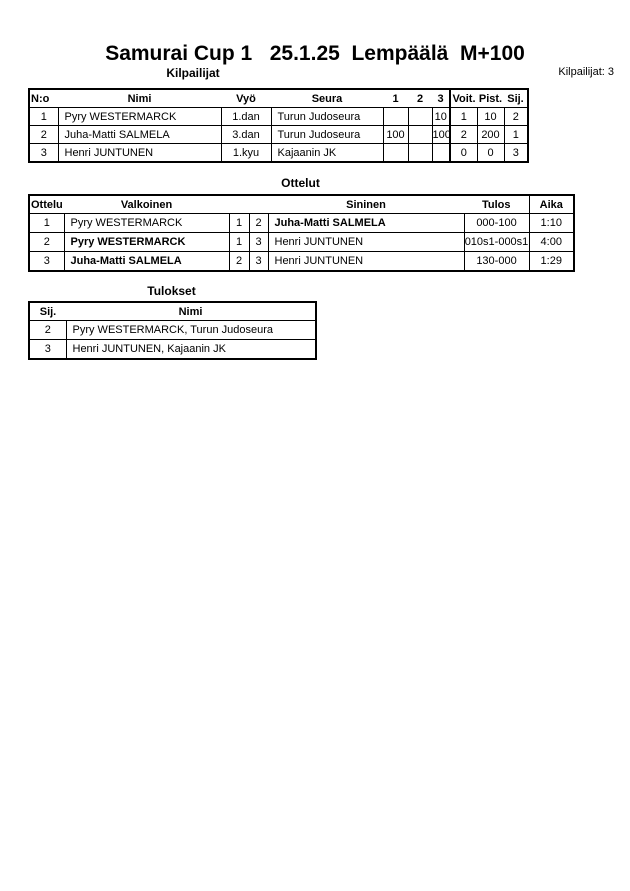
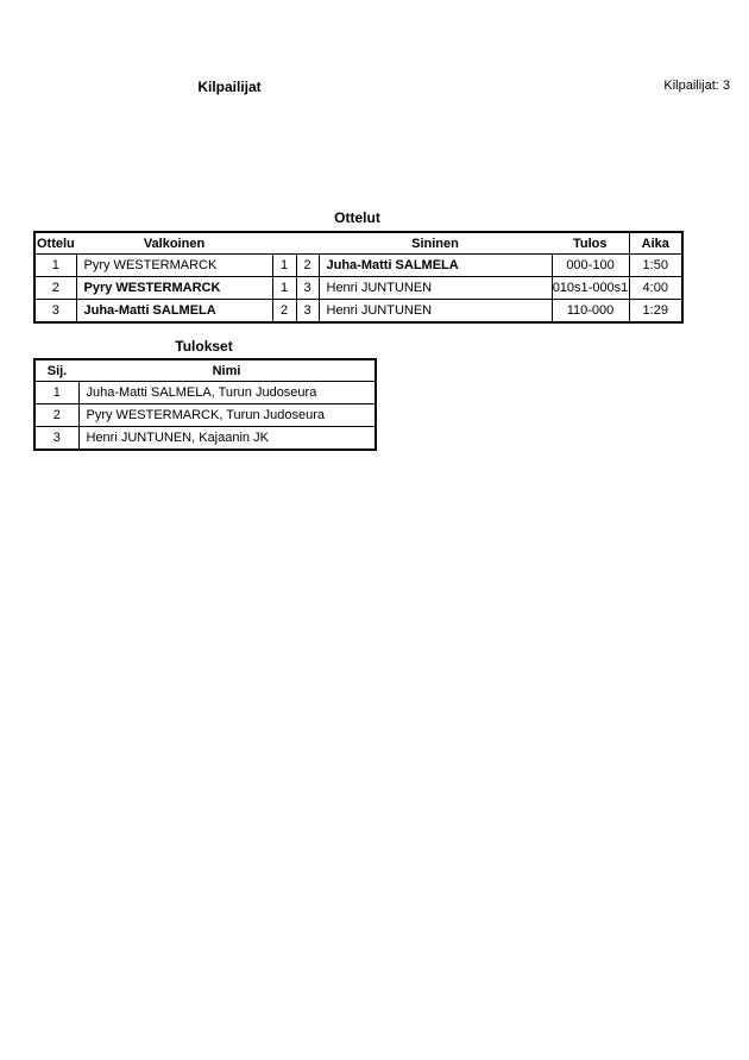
- Samurai Cup 1 25.1.25 Lempäälä M+100
  Kilpailijat: 3
  Kilpailijat
- N:o	Nimi	Vyö	Seura	1	2	3	Voit.	Pist.	Sij.
- 1	Pyry WESTERMARCK	1.dan	Turun Judoseura			10	1	10	2
- 2	Juha-Matti SALMELA	3.dan	Turun Judoseura	100		100	2	200	1
- 3	Henri JUNTUNEN	1.kyu	Kajaanin JK				0	0	3
  Ottelut
  Ottelu	Valkoinen			Sininen	Tulos	Aika
- 1	Pyry WESTERMARCK	1	2	Juha-Matti SALMELA	000-100	1:10
+ 1	Pyry WESTERMARCK	1	2	Juha-Matti SALMELA	000-100	1:50
  2	Pyry WESTERMARCK	1	3	Henri JUNTUNEN	010s1-000s1	4:00
- 3	Juha-Matti SALMELA	2	3	Henri JUNTUNEN	130-000	1:29
+ 3	Juha-Matti SALMELA	2	3	Henri JUNTUNEN	110-000	1:29
  Tulokset
  Sij.	Nimi
+ 1	Juha-Matti SALMELA, Turun Judoseura
  2	Pyry WESTERMARCK, Turun Judoseura
  3	Henri JUNTUNEN, Kajaanin JK
